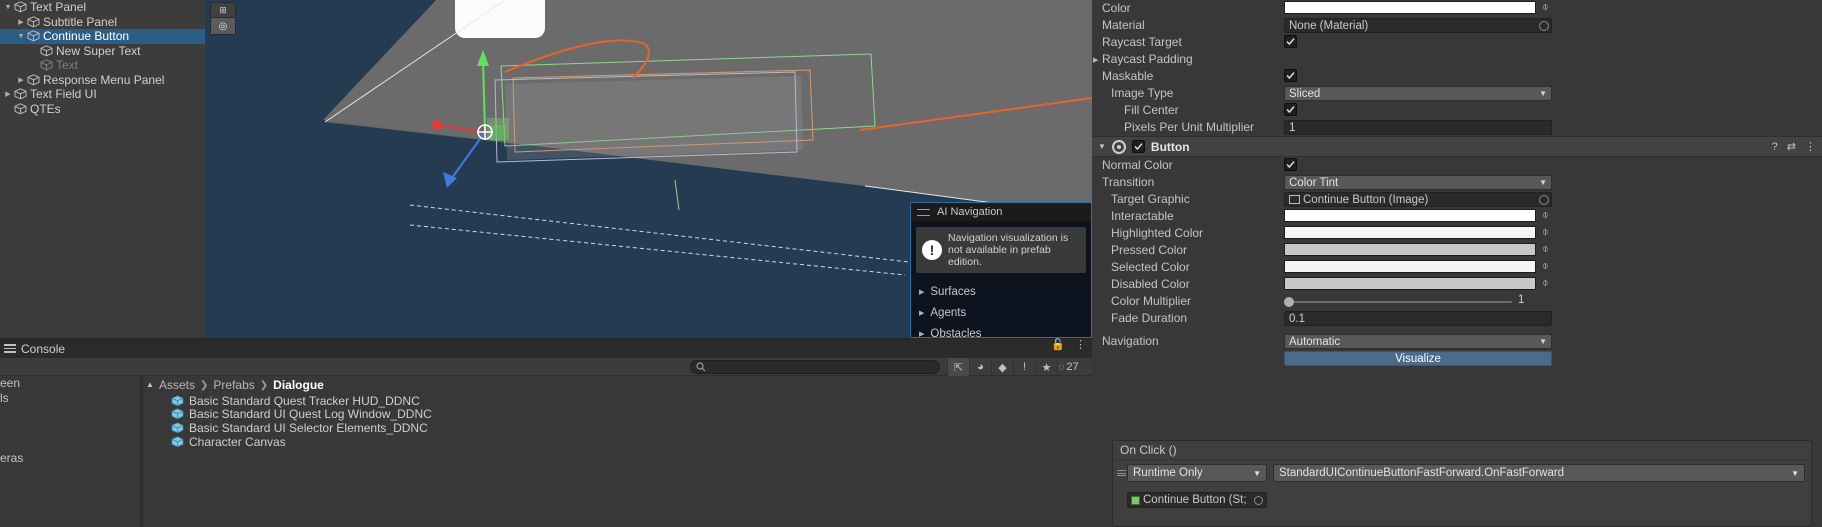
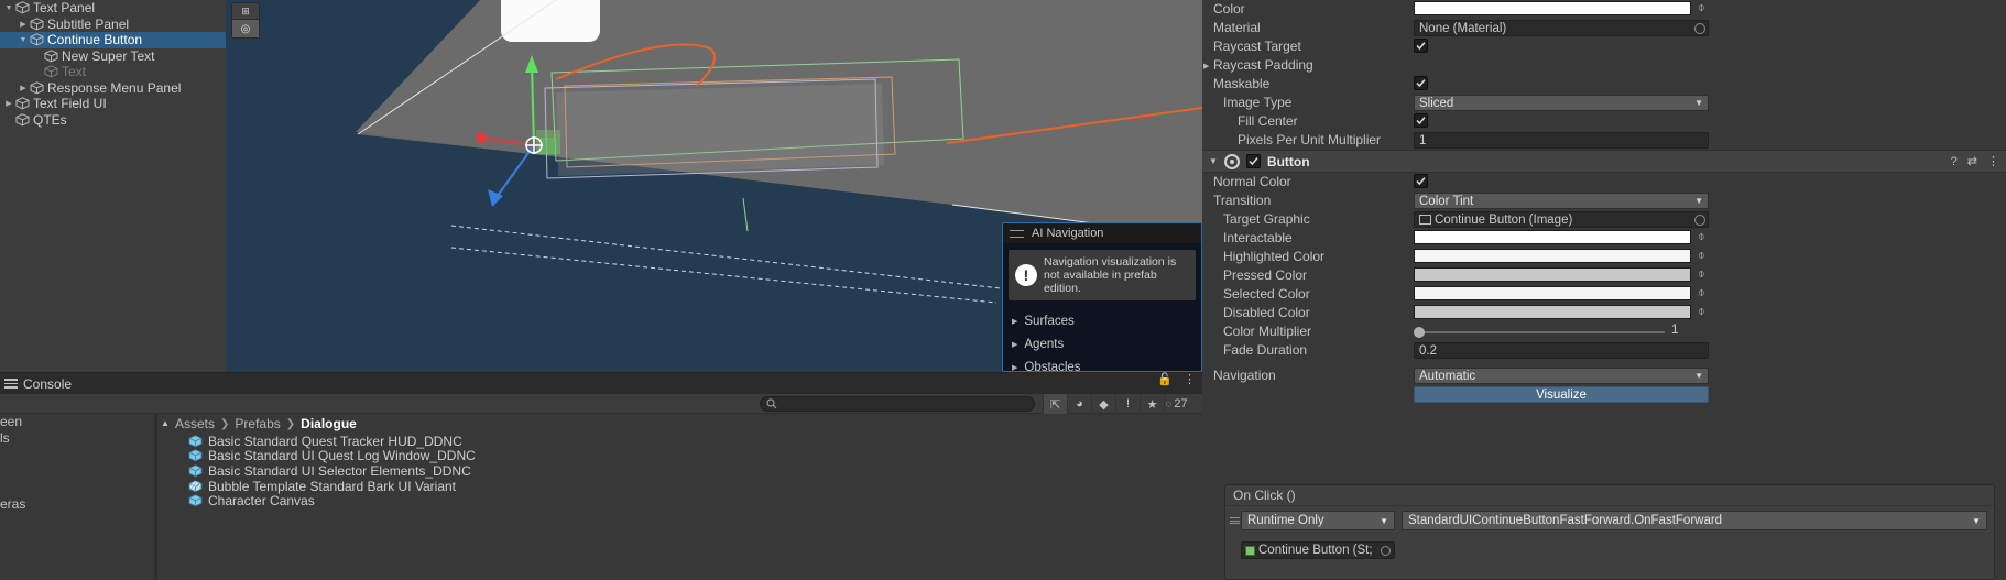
  Text Panel
  Subtitle Panel
  Continue Button
  New Super Text
  Text
  Response Menu Panel
  Text Field UI
  QTEs
  ⊞
  ◎
  AI Navigation
  !
  Navigation visualization is not available in prefab edition.
  Surfaces
  Agents
  Obstacles
  Console
  ⇱
  ◕
  ◆
  !
  ★
  ◌
  27
  🔓
  ⋮
  een
  ls
  eras
  ▲
  Assets
  ❯
  Prefabs
  ❯
  Dialogue
  Basic Standard Quest Tracker HUD_DDNC
  Basic Standard UI Quest Log Window_DDNC
  Basic Standard UI Selector Elements_DDNC
+ Bubble Template Standard Bark UI Variant
  Character Canvas
  Color
  ⌽
  Material
  None (Material)
  Raycast Target
  Raycast Padding
  Maskable
  Image Type
  Sliced
  ▼
  Fill Center
  Pixels Per Unit Multiplier
  1
  ▼
  Button
  ?
  ⇄
  ⋮
  Normal Color
  Transition
  Color Tint
  ▼
  Target Graphic
  Continue Button (Image)
  Interactable
  ⌽
  Highlighted Color
  ⌽
  Pressed Color
  ⌽
  Selected Color
  ⌽
  Disabled Color
  ⌽
  Color Multiplier
  1
  Fade Duration
- 0.1
+ 0.2
  Navigation
  Automatic
  ▼
  Visualize
  On Click ()
  Runtime Only
  ▼
  StandardUIContinueButtonFastForward.OnFastForward
  ▼
  Continue Button (St;
